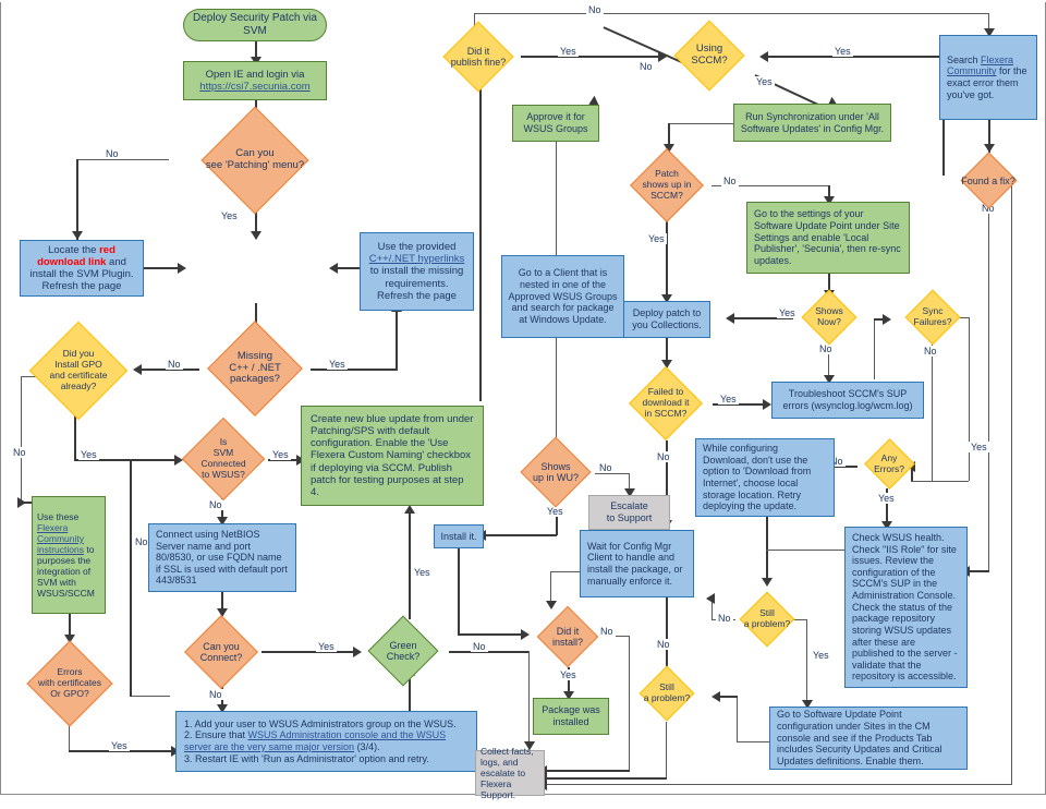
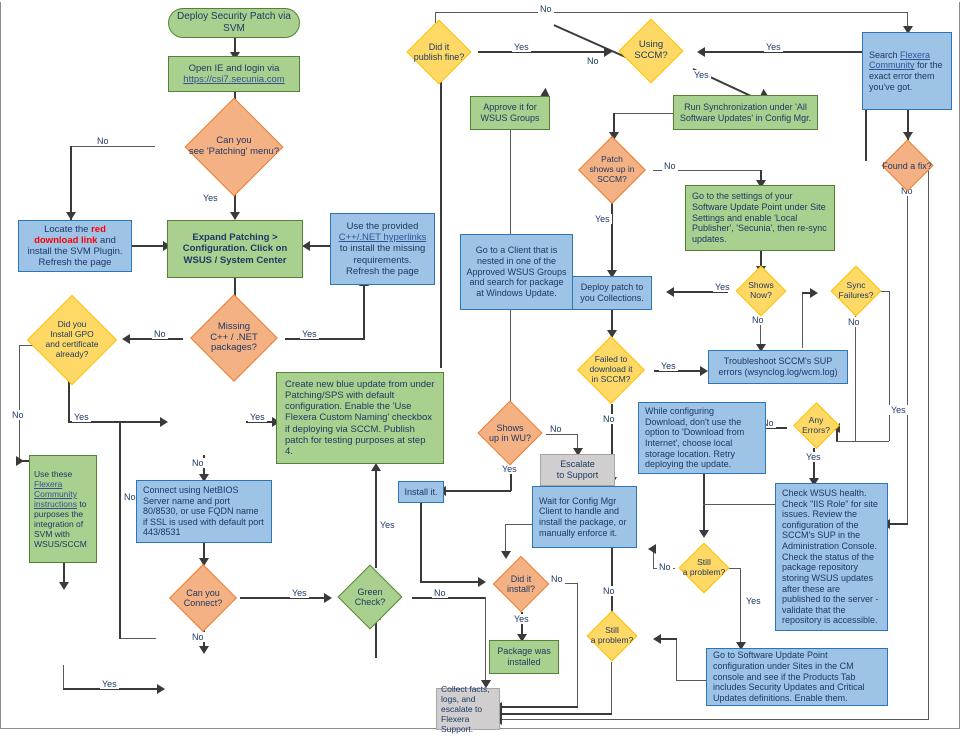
  No
  Yes
  No
  Yes
  No
  Yes
  No
  Yes
  Yes
  No
  Yes
  No
  Yes
  No
  No
  Yes
  No
  Yes
  Yes
  No
  No
  Yes
  Yes
  No
  No
  Yes
  No
  Yes
  No
  Yes
  Yes
  No
  No
  Yes
  No
  Yes
  Deploy Security Patch via SVM
  Open IE and login via
  https://csi7.secunia.com
  Can you
  see 'Patching' menu?
  Locate the red download link and install the SVM Plugin. Refresh the page
+ Expand Patching >
+ Configuration. Click on
+ WSUS / System Center
  Use the provided
  C++/.NET hyperlinks
  to install the missing requirements.
  Refresh the page
  Missing
  C++ / .NET
  packages?
  Did you
  Install GPO
  and certificate
  already?
- Is
- SVM
- Connected
- to WSUS?
  Use these Flexera Community instructions to purposes the integration of SVM with WSUS/SCCM
- Errors
- with certificates
- Or GPO?
  Create new blue update from under Patching/SPS with default configuration. Enable the 'Use Flexera Custom Naming' checkbox if deploying via SCCM. Publish patch for testing purposes at step 4.
  Connect using NetBIOS Server name and port 80/8530, or use FQDN name if SSL is used with default port 443/8531
  Can you
  Connect?
  Green
  Check?
- 1. Add your user to WSUS Administrators group on the WSUS.
- 2. Ensure that WSUS Administration console and the WSUS server are the very same major version (3/4).
- 3. Restart IE with 'Run as Administrator' option and retry.
  Did it
  publish fine?
  Using
  SCCM?
  Approve it for
  WSUS Groups
  Run Synchronization under 'All Software Updates' in Config Mgr.
  Search Flexera Community for the exact error them you've got.
  Found a fix?
  Patch
  shows up in
  SCCM?
  Go to the settings of your Software Update Point under Site Settings and enable 'Local Publisher', 'Secunia', then re-sync updates.
  Go to a Client that is nested in one of the Approved WSUS Groups and search for package at Windows Update.
  Deploy patch to
  you Collections.
  Shows
  Now?
  Sync
  Failures?
  Troubleshoot SCCM's SUP errors (wsynclog.log/wcm.log)
  Failed to
  download it
  in SCCM?
  Shows
  up in WU?
  Escalate
  to Support
  While configuring Download, don't use the option to 'Download from Internet', choose local storage location. Retry deploying the update.
  Any
  Errors?
  Install it.
  Wait for Config Mgr Client to handle and install the package, or manually enforce it.
  Check WSUS health. Check "IIS Role" for site issues. Review the configuration of the SCCM's SUP in the Administration Console. Check the status of the package repository storing WSUS updates after these are published to the server - validate that the repository is accessible.
  Still
  a problem?
  Did it
  install?
  Still
  a problem?
  Package was
  installed
  Collect facts, logs, and escalate to Flexera Support.
  Go to Software Update Point configuration under Sites in the CM console and see if the Products Tab includes Security Updates and Critical Updates definitions. Enable them.
